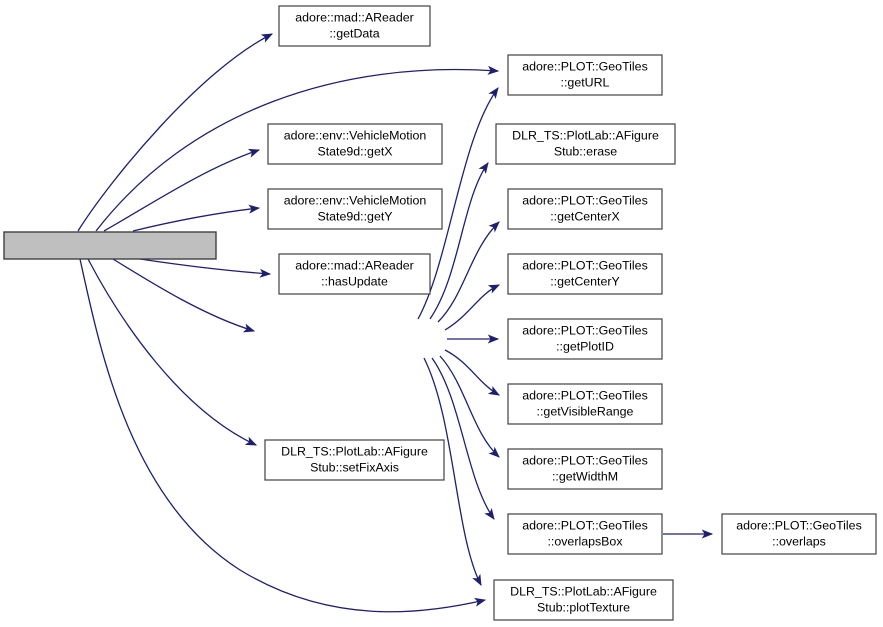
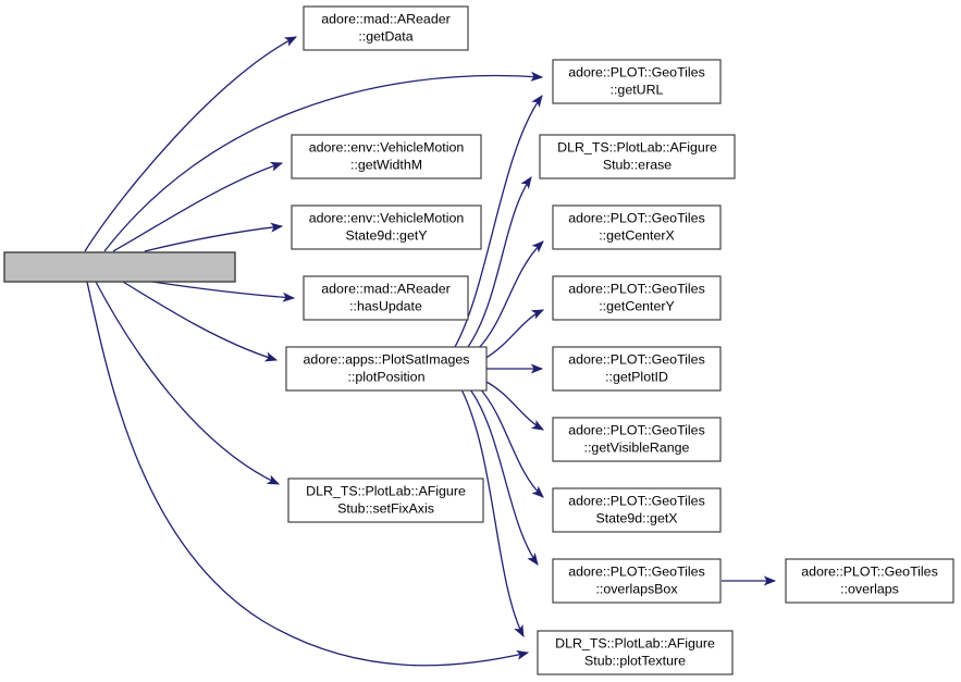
  adore::mad::AReader
  ::getData
  adore::PLOT::GeoTiles
  ::getURL
  DLR_TS::PlotLab::AFigure
  Stub::erase
  adore::env::VehicleMotion
- State9d::getX
+ ::getWidthM
  adore::PLOT::GeoTiles
  ::getCenterX
  adore::env::VehicleMotion
  State9d::getY
  adore::PLOT::GeoTiles
  ::getCenterY
  adore::mad::AReader
  ::hasUpdate
+ adore::apps::PlotSatImages
+ ::plotPosition
  adore::PLOT::GeoTiles
  ::getPlotID
  adore::PLOT::GeoTiles
  ::getVisibleRange
  DLR_TS::PlotLab::AFigure
  Stub::setFixAxis
  adore::PLOT::GeoTiles
- ::getWidthM
+ State9d::getX
  adore::PLOT::GeoTiles
  ::overlapsBox
  adore::PLOT::GeoTiles
  ::overlaps
  DLR_TS::PlotLab::AFigure
  Stub::plotTexture
